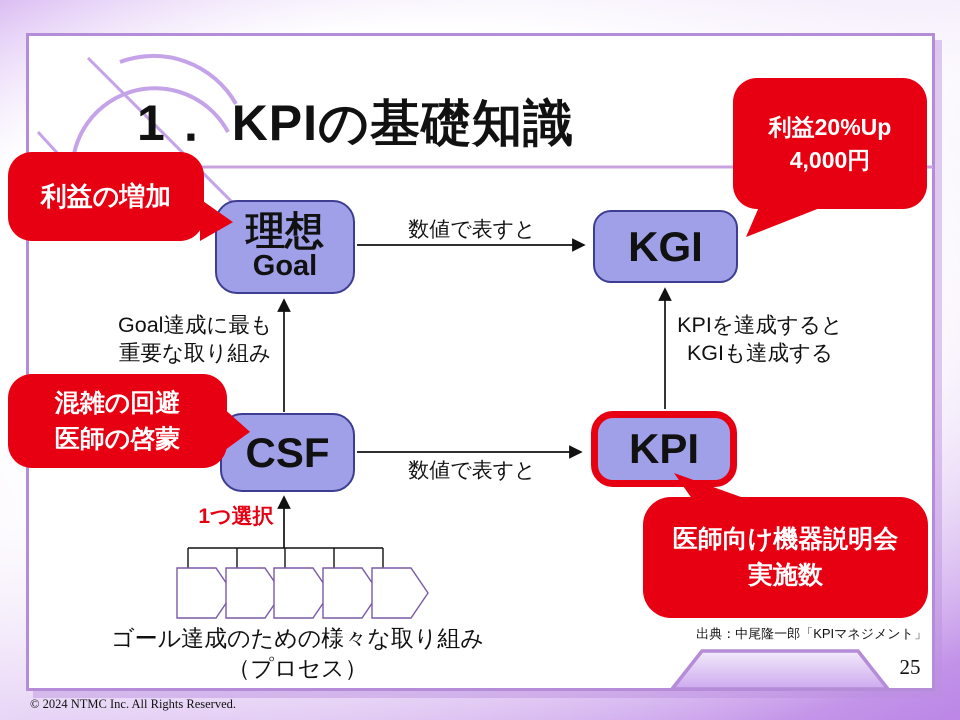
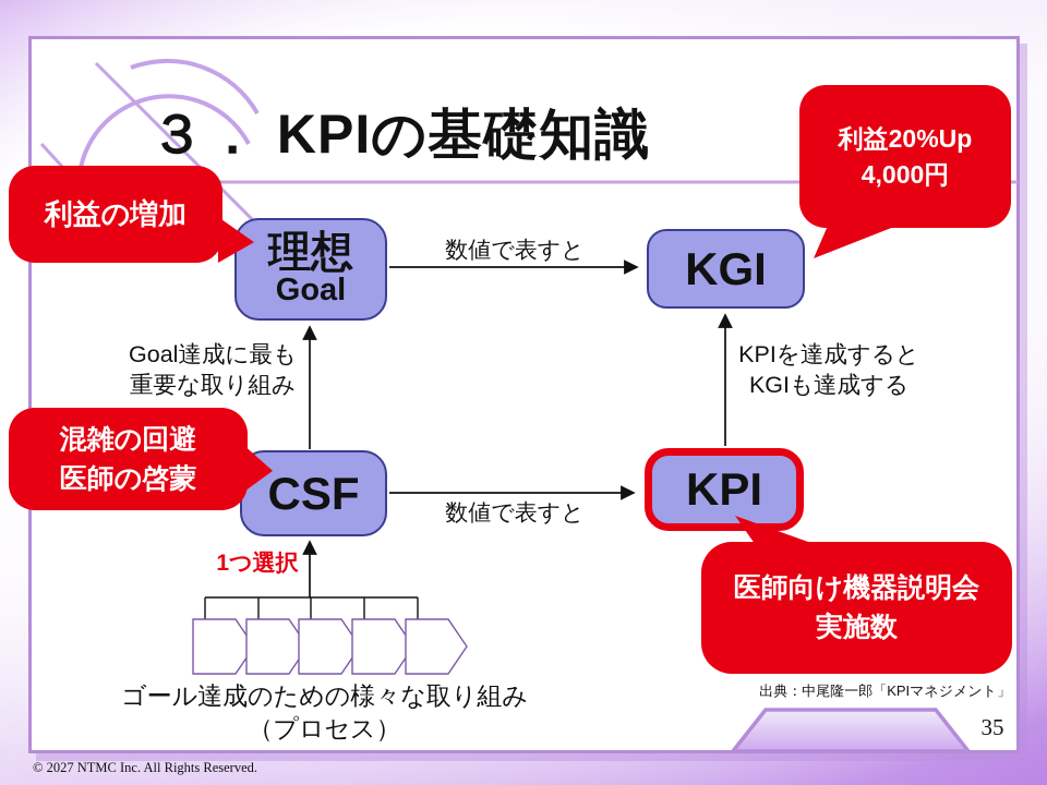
- 1． KPIの基礎知識
+ ３． KPIの基礎知識
  理想
  Goal
  KGI
  CSF
  KPI
  数値で表すと
  数値で表すと
  Goal達成に最も
  重要な取り組み
  KPIを達成すると
  KGIも達成する
  1つ選択
  ゴール達成のための様々な取り組み
  （プロセス）
  出典：中尾隆一郎「KPIマネジメント」
  利益の増加
  利益20%Up
  4,000円
  混雑の回避
  医師の啓蒙
  医師向け機器説明会
  実施数
- 25
+ 35
- © 2024 NTMC Inc. All Rights Reserved.
+ © 2027 NTMC Inc. All Rights Reserved.
